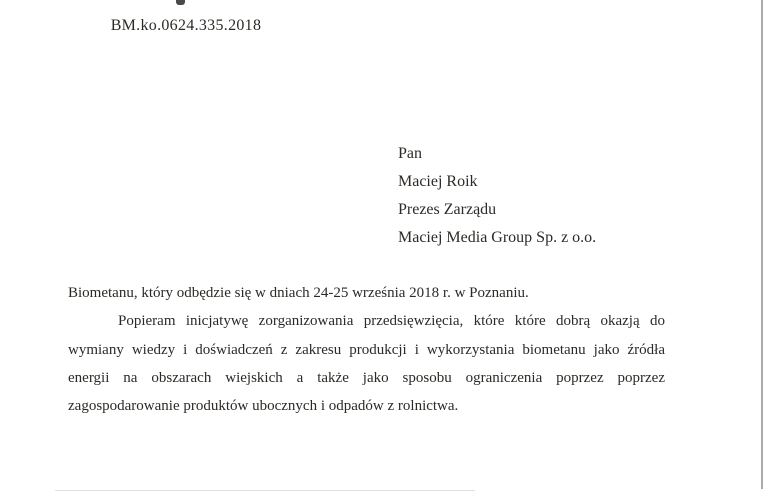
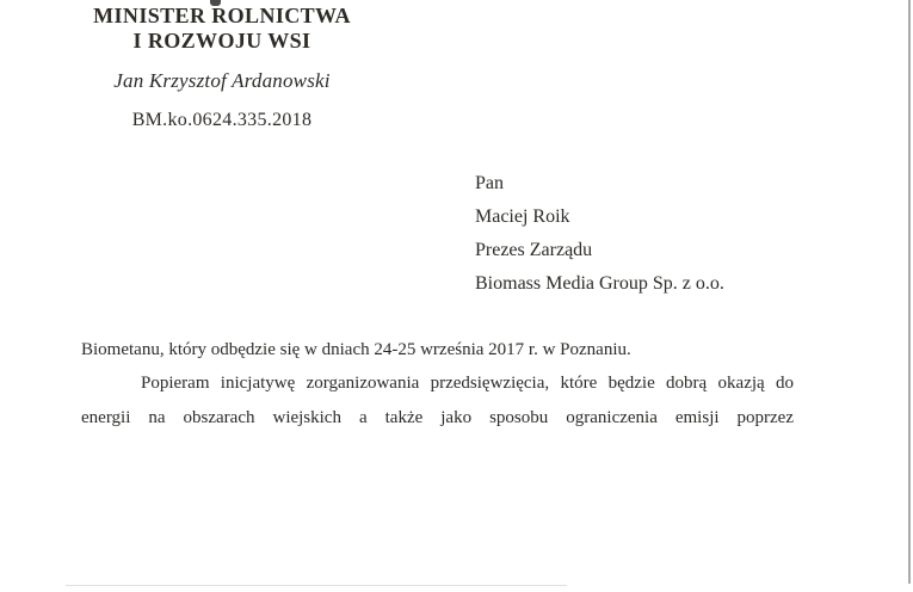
+ MINISTER ROLNICTWA
+ I ROZWOJU WSI
+ Jan Krzysztof Ardanowski
  BM.ko.0624.335.2018
  Pan
  Maciej Roik
  Prezes Zarządu
- Maciej Media Group Sp. z o.o.
+ Biomass Media Group Sp. z o.o.
- Biometanu, który odbędzie się w dniach 24-25 września 2018 r. w Poznaniu.
+ Biometanu, który odbędzie się w dniach 24-25 września 2017 r. w Poznaniu.
- Popieram inicjatywę zorganizowania przedsięwzięcia, które które dobrą okazją do
+ Popieram inicjatywę zorganizowania przedsięwzięcia, które będzie dobrą okazją do
- wymiany wiedzy i doświadczeń z zakresu produkcji i wykorzystania biometanu jako źródła
- energii na obszarach wiejskich a także jako sposobu ograniczenia poprzez poprzez
+ energii na obszarach wiejskich a także jako sposobu ograniczenia emisji poprzez
- zagospodarowanie produktów ubocznych i odpadów z rolnictwa.
